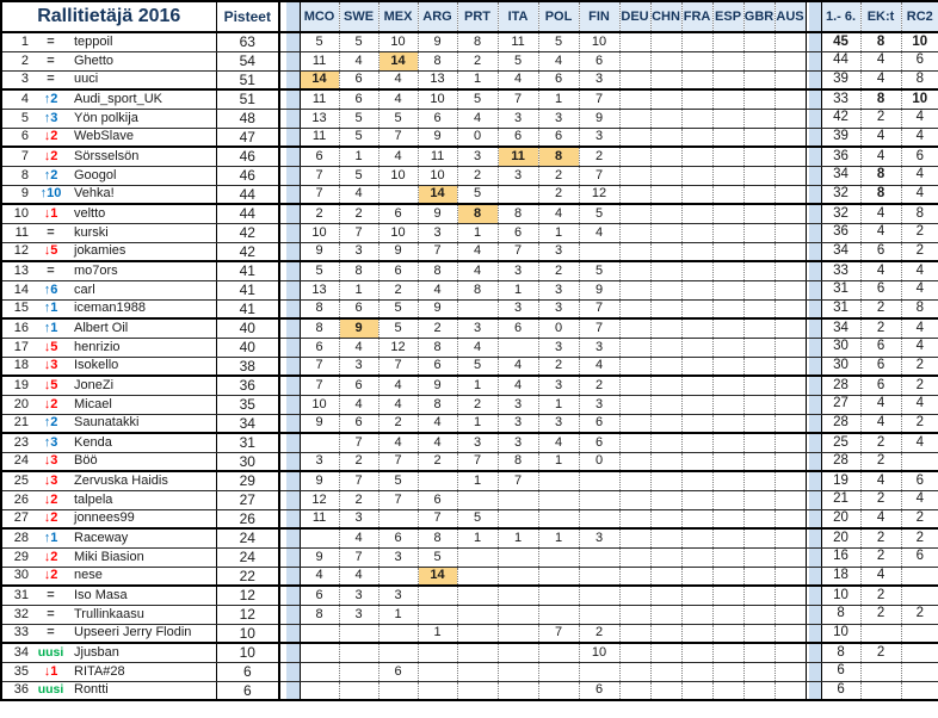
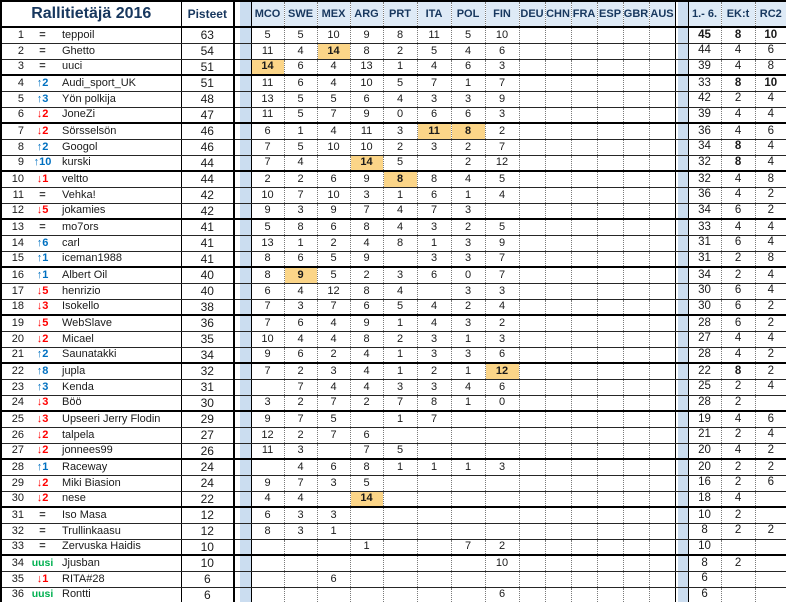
  Rallitietäjä 2016	Pisteet			MCO	SWE	MEX	ARG	PRT	ITA	POL	FIN	DEU	CHN	FRA	ESP	GBR	AUS			1.- 6.	EK:t	RC2
  1	=	teppoil	63			5	5	10	9	8	11	5	10									45	8	10
  2	=	Ghetto	54			11	4	14	8	2	5	4	6									44	4	6
  3	=	uuci	51			14	6	4	13	1	4	6	3									39	4	8
  4	↑2	Audi_sport_UK	51			11	6	4	10	5	7	1	7									33	8	10
  5	↑3	Yön polkija	48			13	5	5	6	4	3	3	9									42	2	4
- 6	↓2	WebSlave	47			11	5	7	9	0	6	6	3									39	4	4
+ 6	↓2	JoneZi	47			11	5	7	9	0	6	6	3									39	4	4
  7	↓2	Sörsselsön	46			6	1	4	11	3	11	8	2									36	4	6
  8	↑2	Googol	46			7	5	10	10	2	3	2	7									34	8	4
- 9	↑10	Vehka!	44			7	4		14	5		2	12									32	8	4
+ 9	↑10	kurski	44			7	4		14	5		2	12									32	8	4
  10	↓1	veltto	44			2	2	6	9	8	8	4	5									32	4	8
- 11	=	kurski	42			10	7	10	3	1	6	1	4									36	4	2
+ 11	=	Vehka!	42			10	7	10	3	1	6	1	4									36	4	2
  12	↓5	jokamies	42			9	3	9	7	4	7	3										34	6	2
  13	=	mo7ors	41			5	8	6	8	4	3	2	5									33	4	4
  14	↑6	carl	41			13	1	2	4	8	1	3	9									31	6	4
  15	↑1	iceman1988	41			8	6	5	9		3	3	7									31	2	8
  16	↑1	Albert Oil	40			8	9	5	2	3	6	0	7									34	2	4
  17	↓5	henrizio	40			6	4	12	8	4		3	3									30	6	4
  18	↓3	Isokello	38			7	3	7	6	5	4	2	4									30	6	2
- 19	↓5	JoneZi	36			7	6	4	9	1	4	3	2									28	6	2
+ 19	↓5	WebSlave	36			7	6	4	9	1	4	3	2									28	6	2
  20	↓2	Micael	35			10	4	4	8	2	3	1	3									27	4	4
  21	↑2	Saunatakki	34			9	6	2	4	1	3	3	6									28	4	2
+ 22	↑8	jupla	32			7	2	3	4	1	2	1	12									22	8	2
  23	↑3	Kenda	31				7	4	4	3	3	4	6									25	2	4
  24	↓3	Böö	30			3	2	7	2	7	8	1	0									28	2
- 25	↓3	Zervuska Haidis	29			9	7	5		1	7											19	4	6
+ 25	↓3	Upseeri Jerry Flodin	29			9	7	5		1	7											19	4	6
  26	↓2	talpela	27			12	2	7	6													21	2	4
  27	↓2	jonnees99	26			11	3		7	5												20	4	2
  28	↑1	Raceway	24				4	6	8	1	1	1	3									20	2	2
  29	↓2	Miki Biasion	24			9	7	3	5													16	2	6
  30	↓2	nese	22			4	4		14													18	4
  31	=	Iso Masa	12			6	3	3														10	2
  32	=	Trullinkaasu	12			8	3	1														8	2	2
- 33	=	Upseeri Jerry Flodin	10						1			7	2									10
+ 33	=	Zervuska Haidis	10						1			7	2									10
  34	uusi	Jjusban	10										10									8	2
  35	↓1	RITA#28	6					6														6
  36	uusi	Rontti	6										6									6
